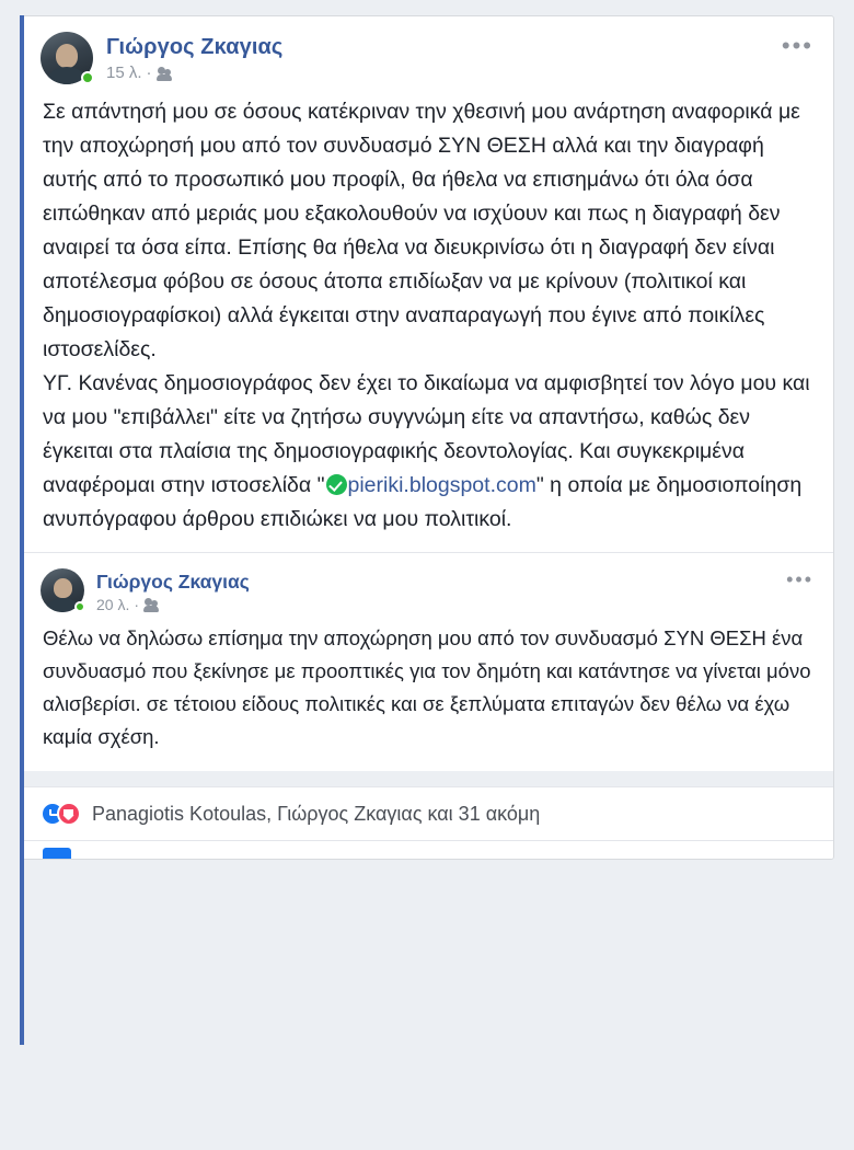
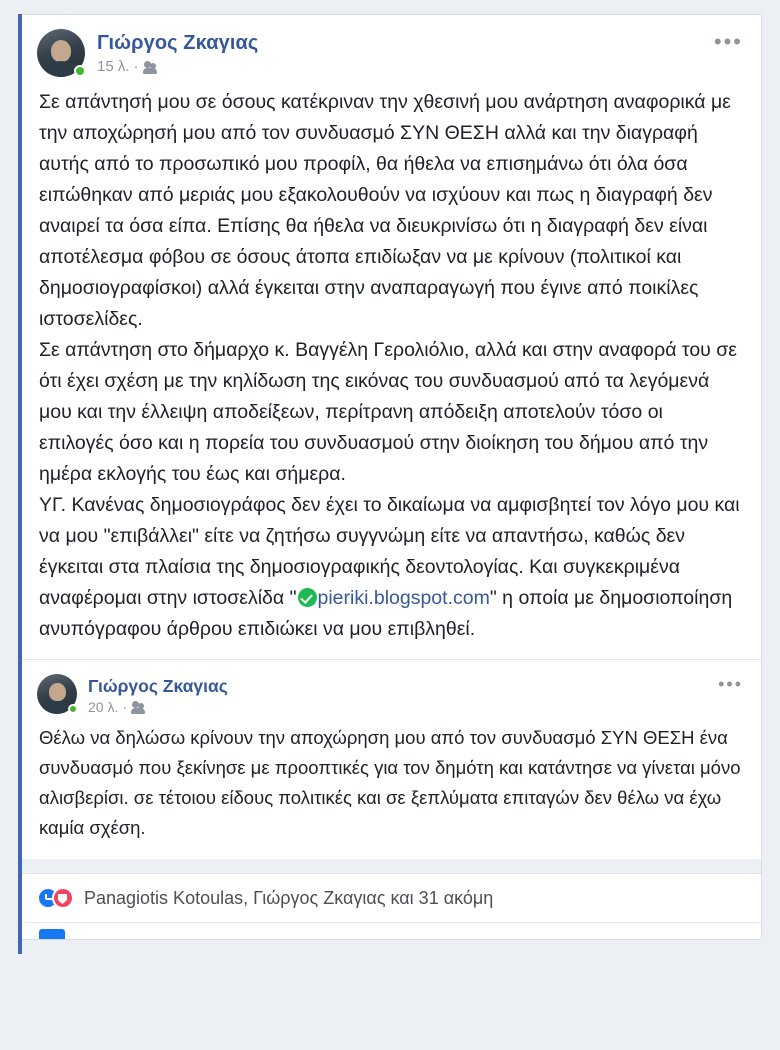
  Γιώργος Ζκαγιας
  15 λ.
  ·
  •••
  Σε απάντησή μου σε όσους κατέκριναν την χθεσινή μου ανάρτηση αναφορικά με την αποχώρησή μου από τον συνδυασμό ΣΥΝ ΘΕΣΗ αλλά και την διαγραφή αυτής από το προσωπικό μου προφίλ, θα ήθελα να επισημάνω ότι όλα όσα ειπώθηκαν από μεριάς μου εξακολουθούν να ισχύουν και πως η διαγραφή δεν αναιρεί τα όσα είπα. Επίσης θα ήθελα να διευκρινίσω ότι η διαγραφή δεν είναι αποτέλεσμα φόβου σε όσους άτοπα επιδίωξαν να με κρίνουν (πολιτικοί και δημοσιογραφίσκοι) αλλά έγκειται στην αναπαραγωγή που έγινε από ποικίλες ιστοσελίδες.
+ Σε απάντηση στο δήμαρχο κ. Βαγγέλη Γερολιόλιο, αλλά και στην αναφορά του σε ότι έχει σχέση με την κηλίδωση της εικόνας του συνδυασμού από τα λεγόμενά μου και την έλλειψη αποδείξεων, περίτρανη απόδειξη αποτελούν τόσο οι επιλογές όσο και η πορεία του συνδυασμού στην διοίκηση του δήμου από την ημέρα εκλογής του έως και σήμερα.
- ΥΓ. Κανένας δημοσιογράφος δεν έχει το δικαίωμα να αμφισβητεί τον λόγο μου και να μου "επιβάλλει" είτε να ζητήσω συγγνώμη είτε να απαντήσω, καθώς δεν έγκειται στα πλαίσια της δημοσιογραφικής δεοντολογίας. Και συγκεκριμένα αναφέρομαι στην ιστοσελίδα " pieriki.blogspot.com" η οποία με δημοσιοποίηση ανυπόγραφου άρθρου επιδιώκει να μου πολιτικοί.
+ ΥΓ. Κανένας δημοσιογράφος δεν έχει το δικαίωμα να αμφισβητεί τον λόγο μου και να μου "επιβάλλει" είτε να ζητήσω συγγνώμη είτε να απαντήσω, καθώς δεν έγκειται στα πλαίσια της δημοσιογραφικής δεοντολογίας. Και συγκεκριμένα αναφέρομαι στην ιστοσελίδα " pieriki.blogspot.com" η οποία με δημοσιοποίηση ανυπόγραφου άρθρου επιδιώκει να μου επιβληθεί.
  Γιώργος Ζκαγιας
  20 λ.
  ·
  •••
- Θέλω να δηλώσω επίσημα την αποχώρηση μου από τον συνδυασμό ΣΥΝ ΘΕΣΗ ένα συνδυασμό που ξεκίνησε με προοπτικές για τον δημότη και κατάντησε να γίνεται μόνο αλισβερίσι. σε τέτοιου είδους πολιτικές και σε ξεπλύματα επιταγών δεν θέλω να έχω καμία σχέση.
+ Θέλω να δηλώσω κρίνουν την αποχώρηση μου από τον συνδυασμό ΣΥΝ ΘΕΣΗ ένα συνδυασμό που ξεκίνησε με προοπτικές για τον δημότη και κατάντησε να γίνεται μόνο αλισβερίσι. σε τέτοιου είδους πολιτικές και σε ξεπλύματα επιταγών δεν θέλω να έχω καμία σχέση.
  Panagiotis Kotoulas, Γιώργος Ζκαγιας και 31 ακόμη
